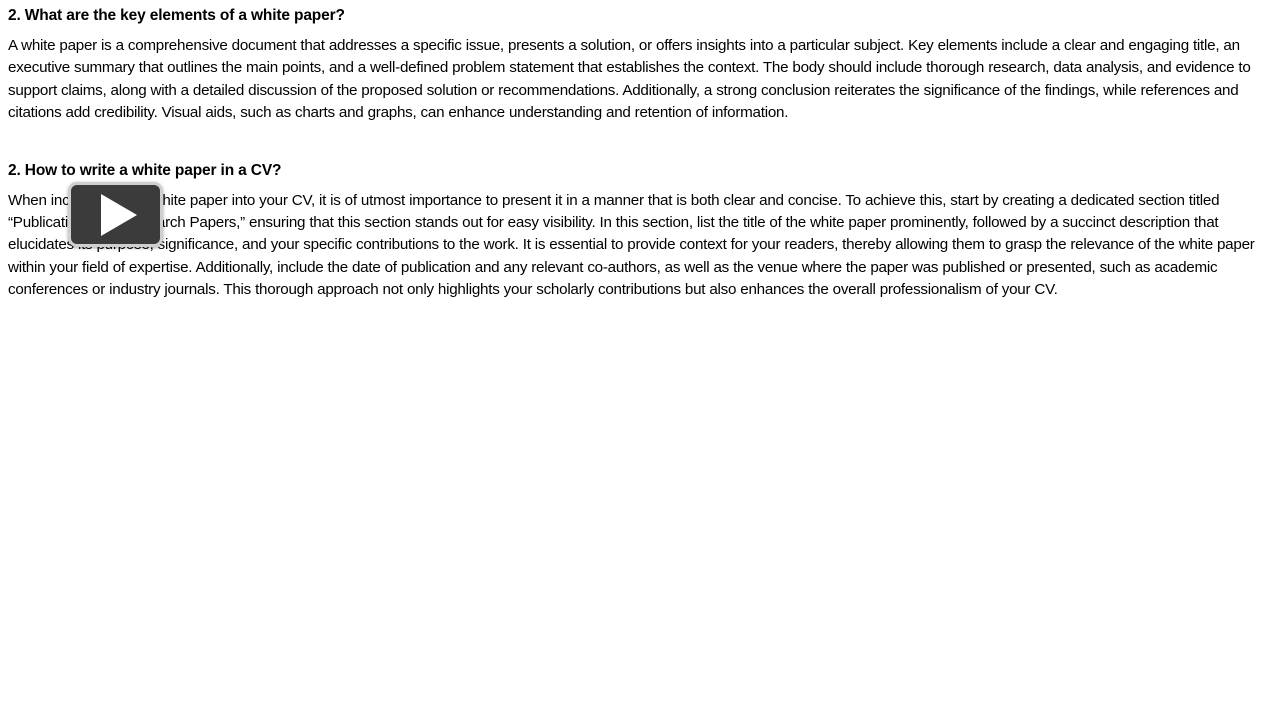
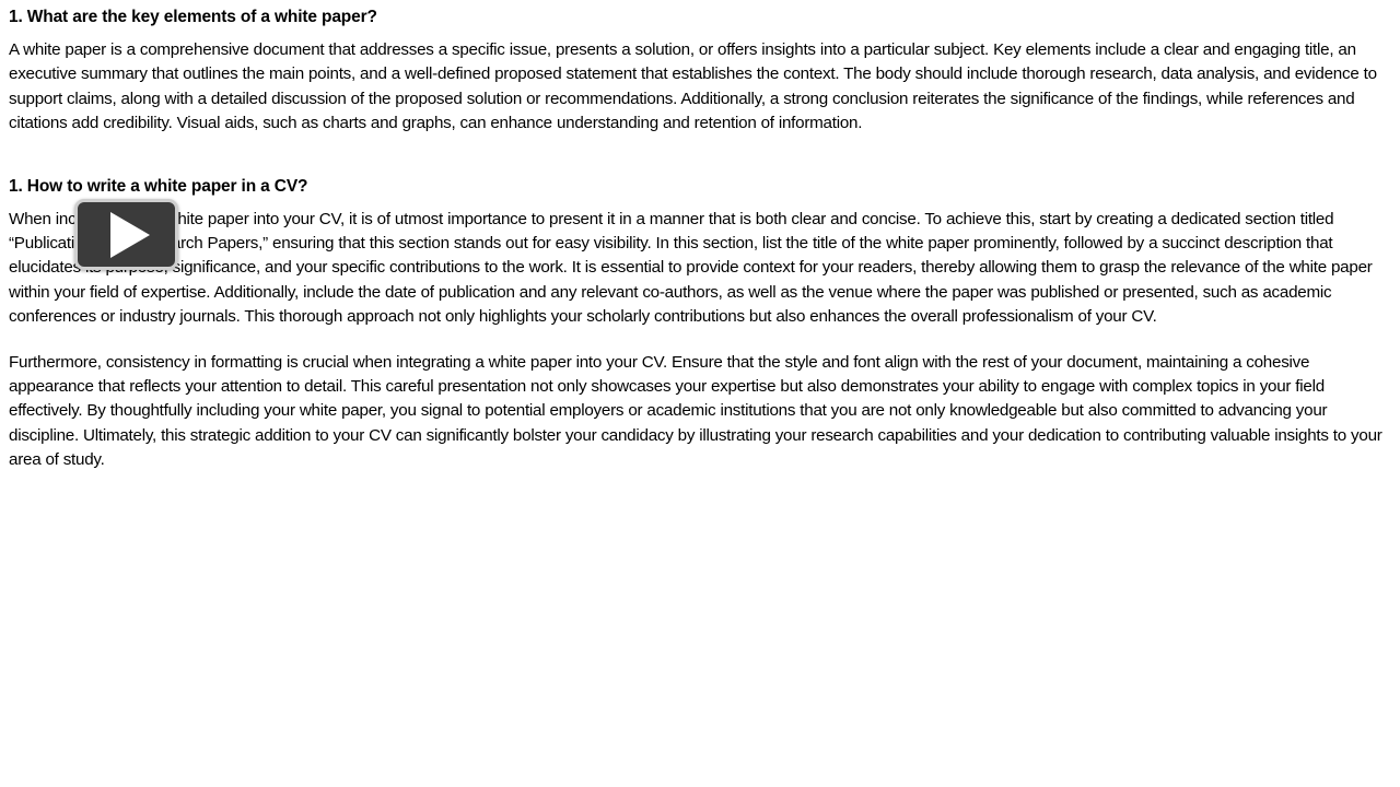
- 2. What are the key elements of a white paper?
+ 1. What are the key elements of a white paper?
- A white paper is a comprehensive document that addresses a specific issue, presents a solution, or offers insights into a particular subject. Key elements include a clear and engaging title, an executive summary that outlines the main points, and a well-defined problem statement that establishes the context. The body should include thorough research, data analysis, and evidence to support claims, along with a detailed discussion of the proposed solution or recommendations. Additionally, a strong conclusion reiterates the significance of the findings, while references and citations add credibility. Visual aids, such as charts and graphs, can enhance understanding and retention of information.
+ A white paper is a comprehensive document that addresses a specific issue, presents a solution, or offers insights into a particular subject. Key elements include a clear and engaging title, an executive summary that outlines the main points, and a well-defined proposed statement that establishes the context. The body should include thorough research, data analysis, and evidence to support claims, along with a detailed discussion of the proposed solution or recommendations. Additionally, a strong conclusion reiterates the significance of the findings, while references and citations add credibility. Visual aids, such as charts and graphs, can enhance understanding and retention of information.
- 2. How to write a white paper in a CV?
+ 1. How to write a white paper in a CV?
  When inchite paper into your CV, it is of utmost importance to present it in a manner that is both clear and concise. To achieve this, start by creating a dedicated section titled “Publicatirch Papers,” ensuring that this section stands out for easy visibility. In this section, list the title of the white paper prominently, followed by a succinct description that elucidates significance, and your specific contributions to the work. It is essential to provide context for your readers, thereby allowing them to grasp the relevance of the white paper within your field of expertise. Additionally, include the date of publication and any relevant co-authors, as well as the venue where the paper was published or presented, such as academic conferences or industry journals. This thorough approach not only highlights your scholarly contributions but also enhances the overall professionalism of your CV.
+ Furthermore, consistency in formatting is crucial when integrating a white paper into your CV. Ensure that the style and font align with the rest of your document, maintaining a cohesive appearance that reflects your attention to detail. This careful presentation not only showcases your expertise but also demonstrates your ability to engage with complex topics in your field effectively. By thoughtfully including your white paper, you signal to potential employers or academic institutions that you are not only knowledgeable but also committed to advancing your discipline. Ultimately, this strategic addition to your CV can significantly bolster your candidacy by illustrating your research capabilities and your dedication to contributing valuable insights to your area of study.
